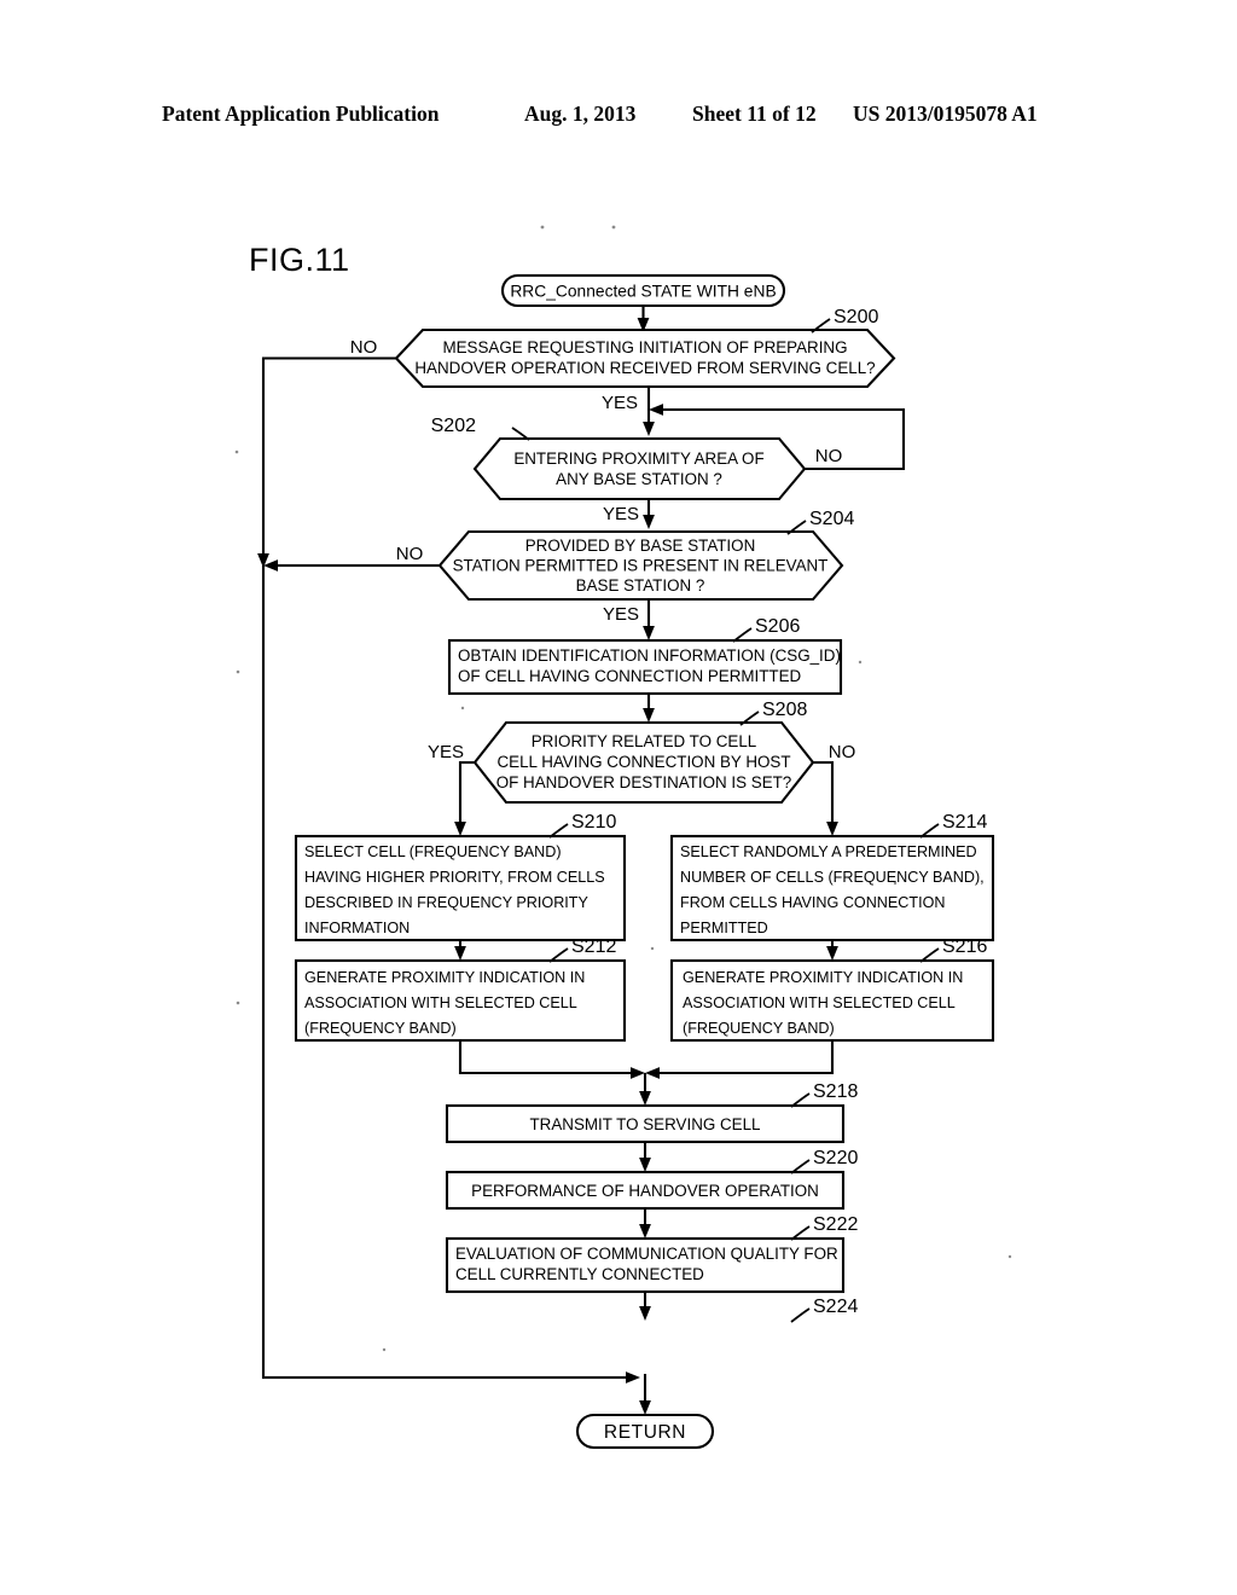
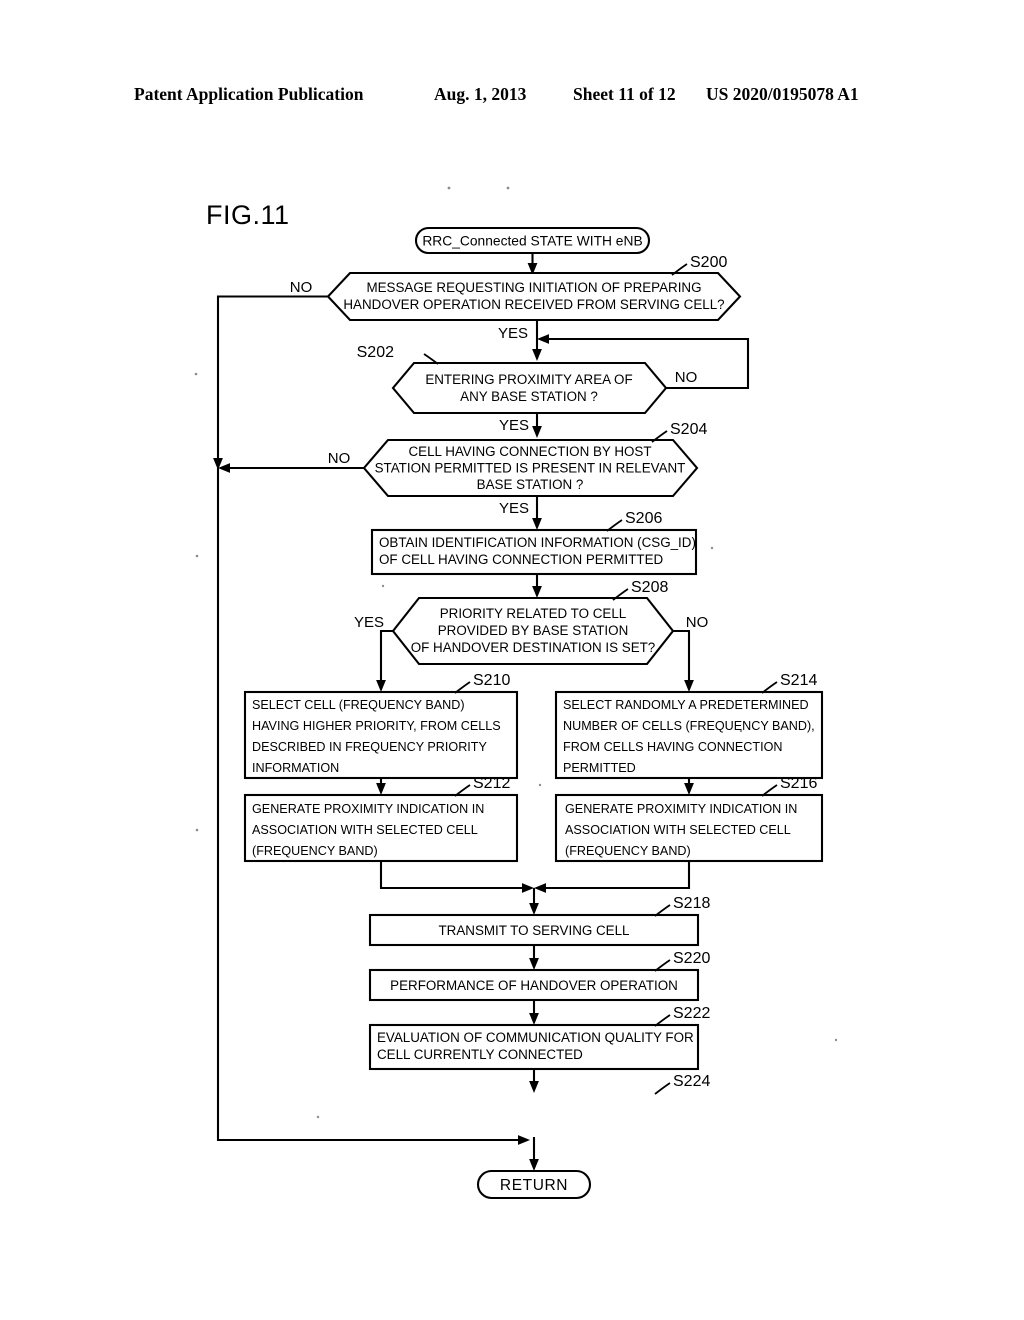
  Patent Application Publication
  Aug. 1, 2013
  Sheet 11 of 12
- US 2013/0195078 A1
+ US 2020/0195078 A1
  FIG.11
  RRC_Connected STATE WITH eNB
  MESSAGE REQUESTING INITIATION OF PREPARING
  HANDOVER OPERATION RECEIVED FROM SERVING CELL?
  S200
  NO
  YES
  ENTERING PROXIMITY AREA OF
  ANY BASE STATION ?
  S202
  NO
  YES
- PROVIDED BY BASE STATION
+ CELL HAVING CONNECTION BY HOST
  STATION PERMITTED IS PRESENT IN RELEVANT
  BASE STATION ?
  S204
  NO
  YES
  OBTAIN IDENTIFICATION INFORMATION (CSG_ID)
  OF CELL HAVING CONNECTION PERMITTED
  S206
  PRIORITY RELATED TO CELL
- CELL HAVING CONNECTION BY HOST
+ PROVIDED BY BASE STATION
  OF HANDOVER DESTINATION IS SET?
  S208
  YES
  NO
  SELECT CELL (FREQUENCY BAND)
  HAVING HIGHER PRIORITY, FROM CELLS
  DESCRIBED IN FREQUENCY PRIORITY
  INFORMATION
  S210
  GENERATE PROXIMITY INDICATION IN
  ASSOCIATION WITH SELECTED CELL
  (FREQUENCY BAND)
  S212
  SELECT RANDOMLY A PREDETERMINED
  NUMBER OF CELLS (FREQUENCY BAND),
  FROM CELLS HAVING CONNECTION
  PERMITTED
  S214
  GENERATE PROXIMITY INDICATION IN
  ASSOCIATION WITH SELECTED CELL
  (FREQUENCY BAND)
  S216
  TRANSMIT TO SERVING CELL
  S218
  PERFORMANCE OF HANDOVER OPERATION
  S220
  EVALUATION OF COMMUNICATION QUALITY FOR
  CELL CURRENTLY CONNECTED
  S222
  S224
  RETURN
